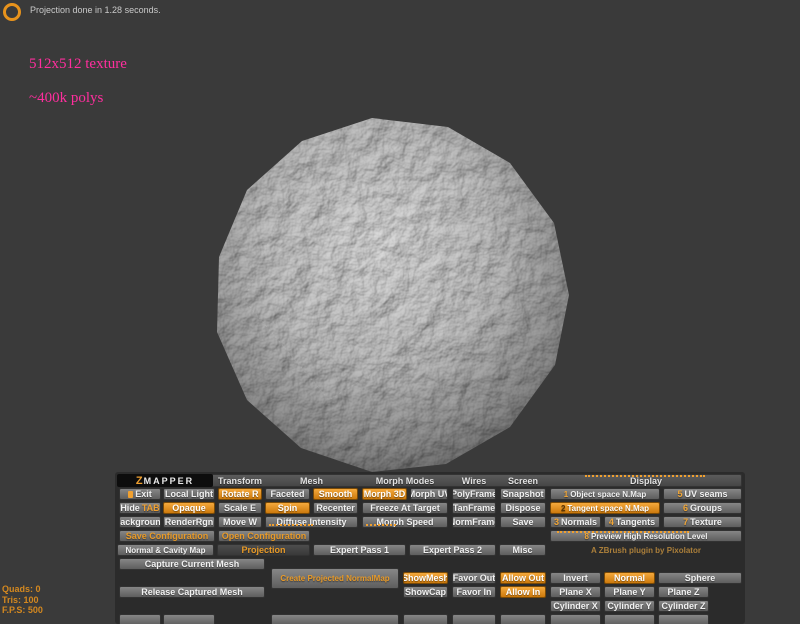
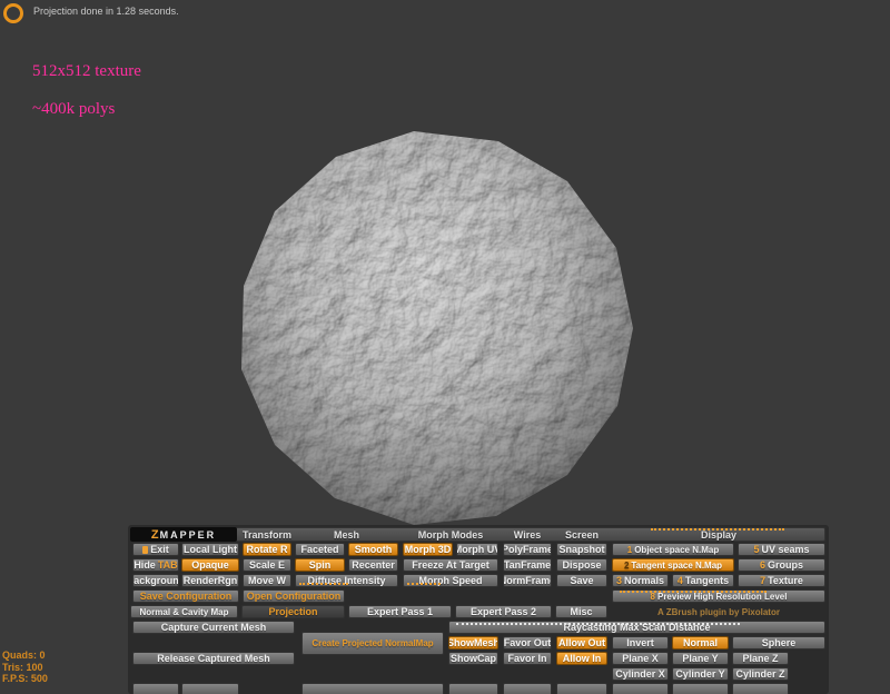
  Projection done in 1.28 seconds.
  512x512 texture
  ~400k polys
  Quads: 0
  Tris: 100
  F.P.S: 500
  Z
  MAPPER
  Transform
  Mesh
  Morph Modes
  Wires
  Screen
  Display
  Exit
  Local Light
  Rotate R
  Faceted
  Smooth
  Morph 3D
  Morph UV
  PolyFrame
  Snapshot
  1
  Object space N.Map
  5
  UV seams
  Hide
  TAB
  Opaque
  Scale E
  Spin
  Recenter
  Freeze At Target
  TanFrame
  Dispose
  2
  Tangent space N.Map
  6
  Groups
  ackgroun
  RenderRgn
  Move W
  Diffuse Intensity
  Morph Speed
  NormFram
  Save
  3
  Normals
  4
  Tangents
  7
  Texture
  Save Configuration
  Open Configuration
  8
  Preview High Resolution Level
  Normal & Cavity Map
  Projection
  Expert Pass 1
  Expert Pass 2
  Misc
  A ZBrush plugin by Pixolator
  Capture Current Mesh
+ Raycasting Max Scan Distance
  Create Projected NormalMap
  ShowMesh
  Favor Out
  Allow Out
  Invert
  Normal
  Sphere
  Release Captured Mesh
  ShowCap
  Favor In
  Allow In
  Plane X
  Plane Y
  Plane Z
  Cylinder X
  Cylinder Y
  Cylinder Z
